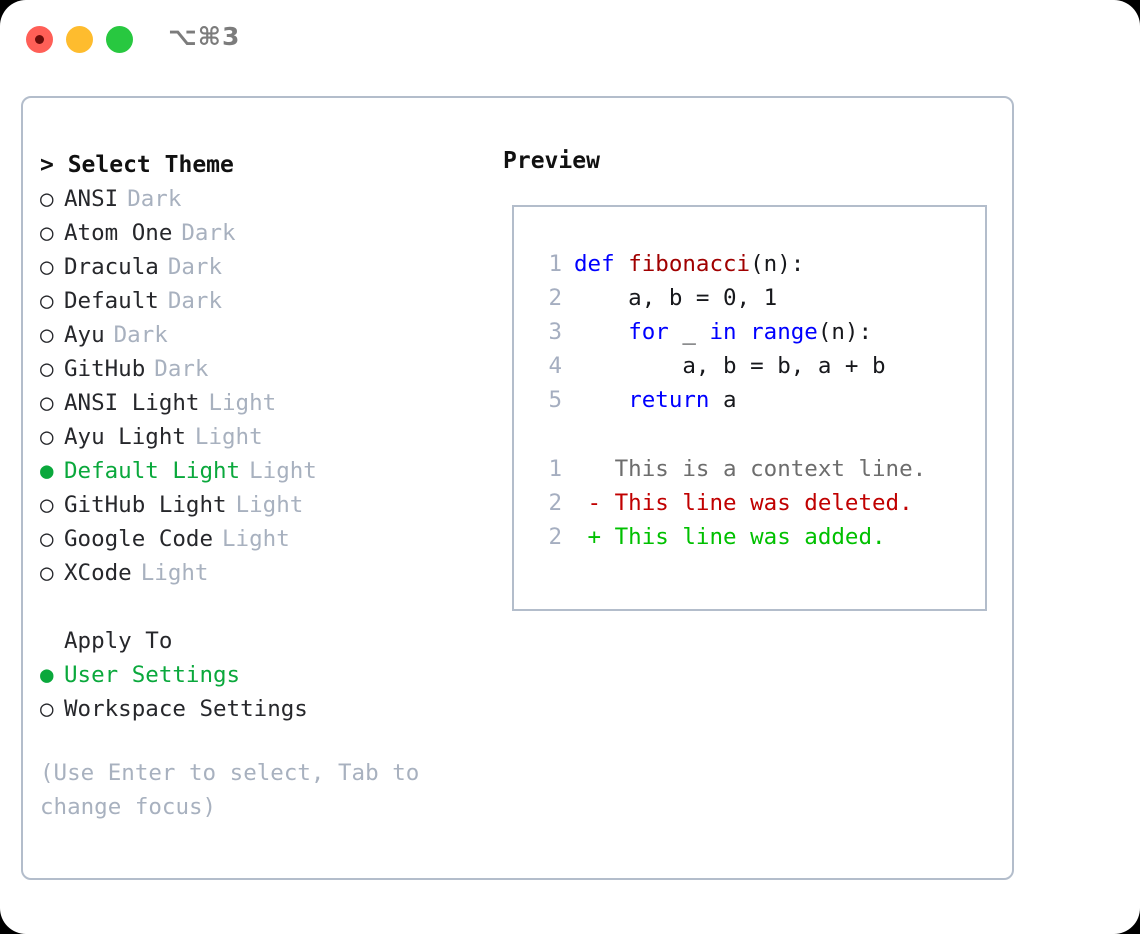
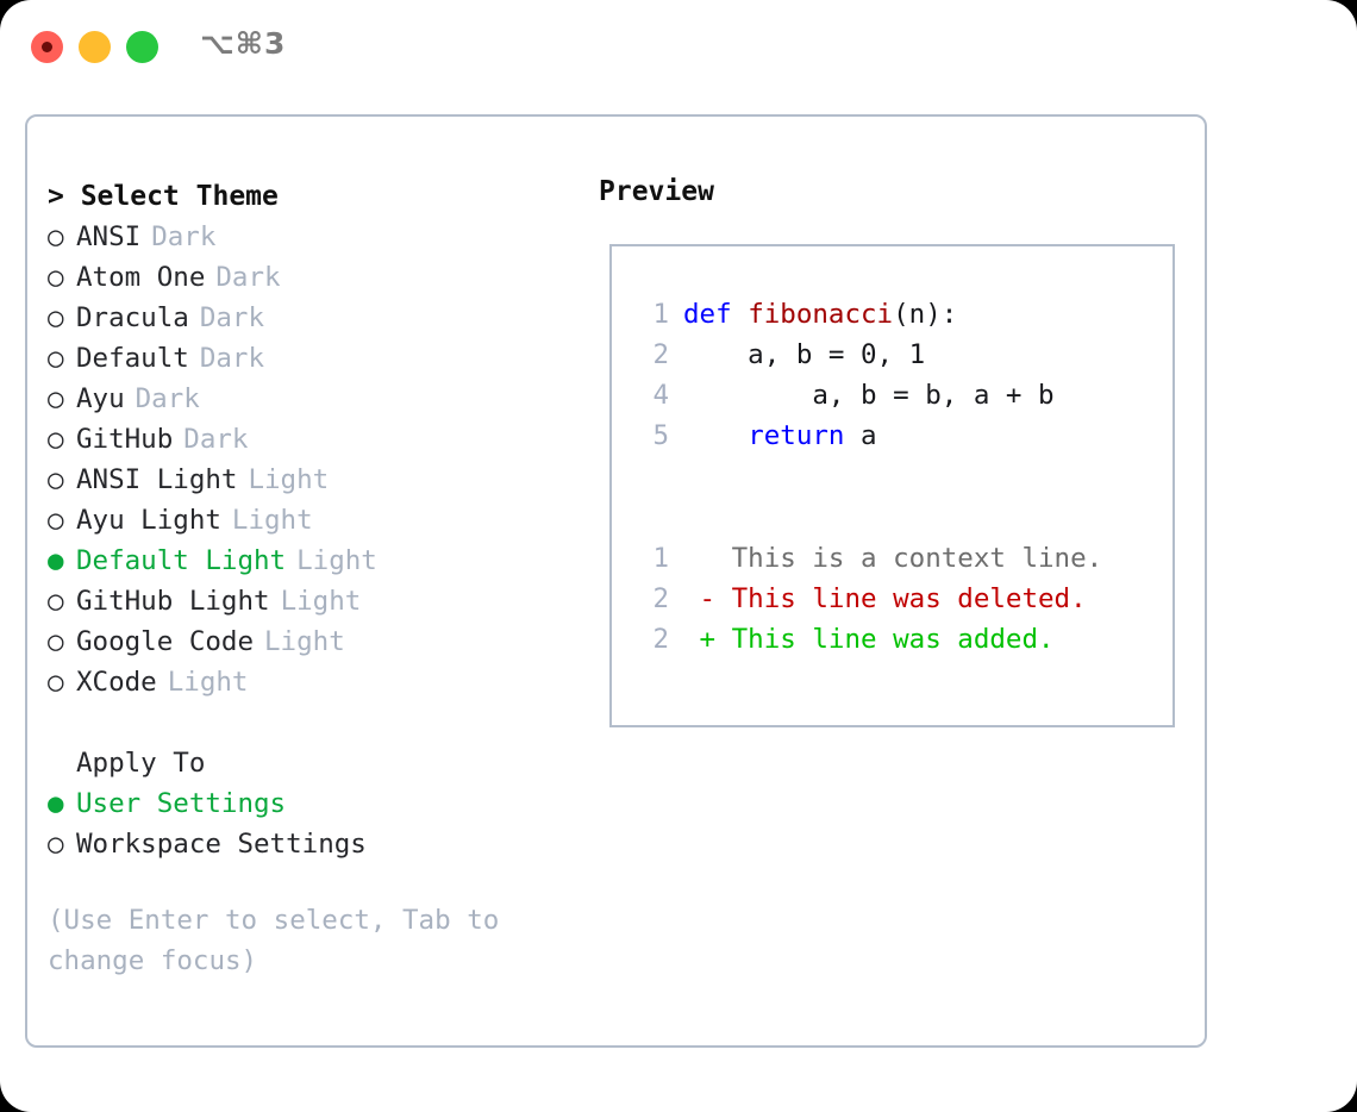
  ⌥⌘3
  > Select Theme
  ○ ANSI Dark
  ○ Atom One Dark
  ○ Dracula Dark
  ○ Default Dark
  ○ Ayu Dark
  ○ GitHub Dark
  ○ ANSI Light Light
  ○ Ayu Light Light
  ● Default Light Light
  ○ GitHub Light Light
  ○ Google Code Light
  ○ XCode Light
  Apply To
  ● User Settings
  ○ Workspace Settings
  (Use Enter to select, Tab to change focus)
  Preview
  1 def fibonacci(n):
  2 a, b = 0, 1
- 3 for _ in range(n):
  4 a, b = b, a + b
  5 return a
  1 This is a context line.
  2 - This line was deleted.
  2 + This line was added.
